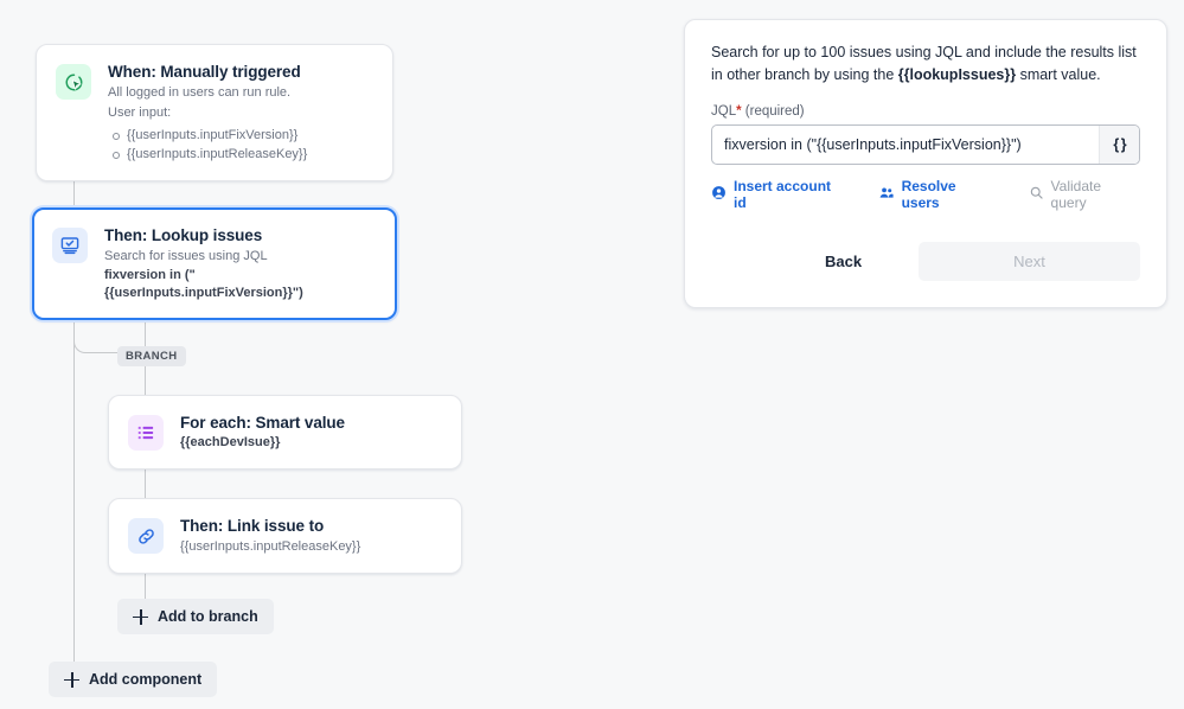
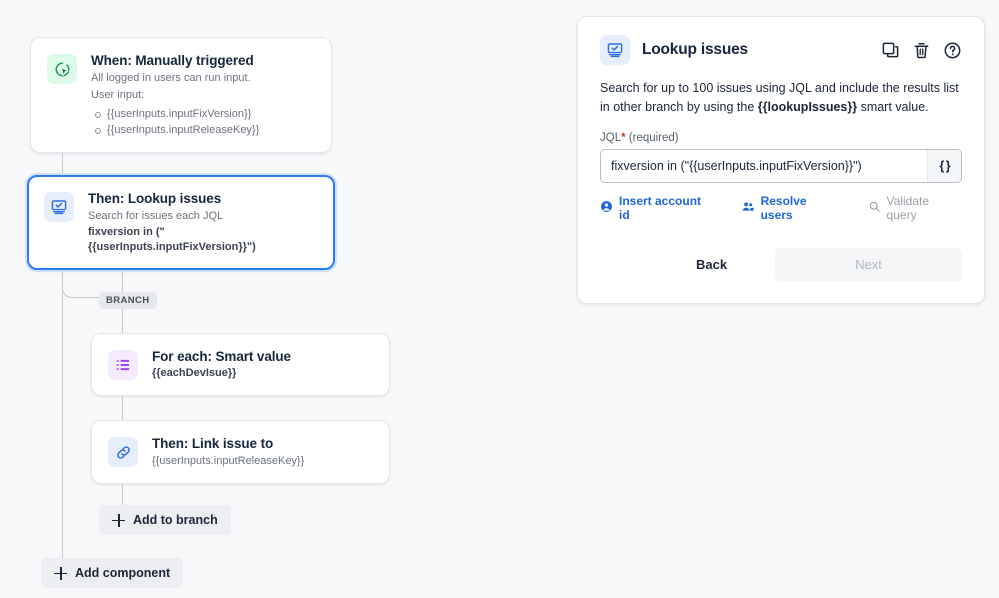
  When: Manually triggered
- All logged in users can run rule.
+ All logged in users can run input.
  User input:
  {{userInputs.inputFixVersion}}
  {{userInputs.inputReleaseKey}}
  Then: Lookup issues
- Search for issues using JQL
+ Search for issues each JQL
  fixversion in ("{{userInputs.inputFixVersion}}")
  BRANCH
  For each: Smart value
  {{eachDevIsue}}
  Then: Link issue to
  {{userInputs.inputReleaseKey}}
  Add to branch
  Add component
+ Lookup issues
  Search for up to 100 issues using JQL and include the results list in other branch by using the {{lookupIssues}} smart value.
  JQL* (required)
  fixversion in ("{{userInputs.inputFixVersion}}")
  { }
  Insert account id
  Resolve users
  Validate query
  Back
  Next
